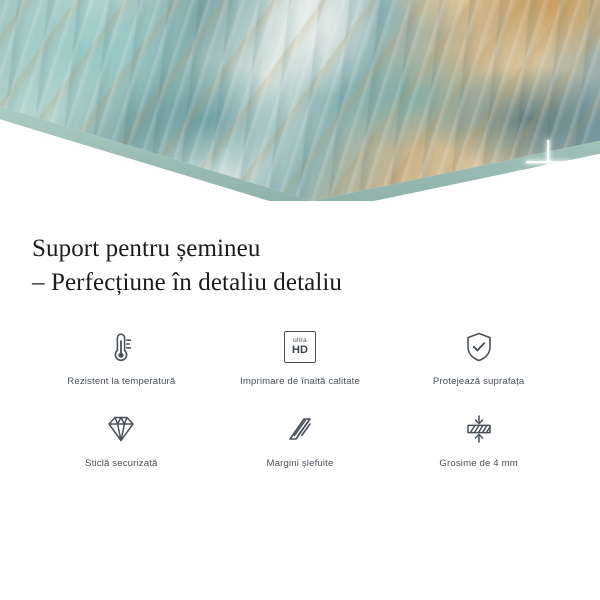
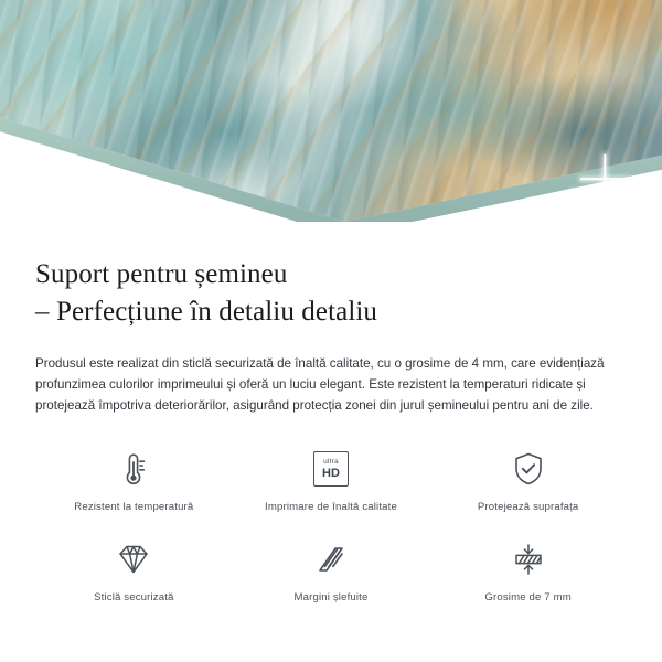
  Suport pentru șemineu
  – Perfecțiune în detaliu detaliu
+ Produsul este realizat din sticlă securizată de înaltă calitate, cu o grosime de 4 mm, care evidențiază profunzimea culorilor imprimeului și oferă un luciu elegant. Este rezistent la temperaturi ridicate și protejează împotriva deteriorărilor, asigurând protecția zonei din jurul șemineului pentru ani de zile.
  Rezistent la temperatură
  HD
  Imprimare de înaltă calitate
  Protejează suprafața
  Sticlă securizată
  Margini șlefuite
- Grosime de 4 mm
+ Grosime de 7 mm
